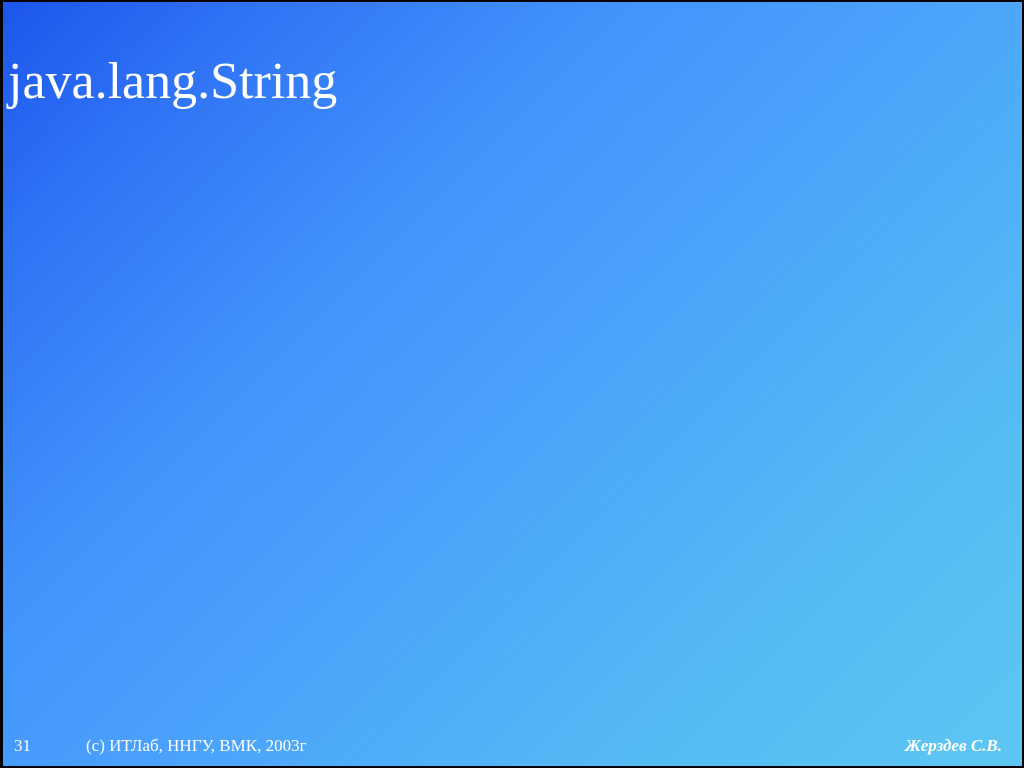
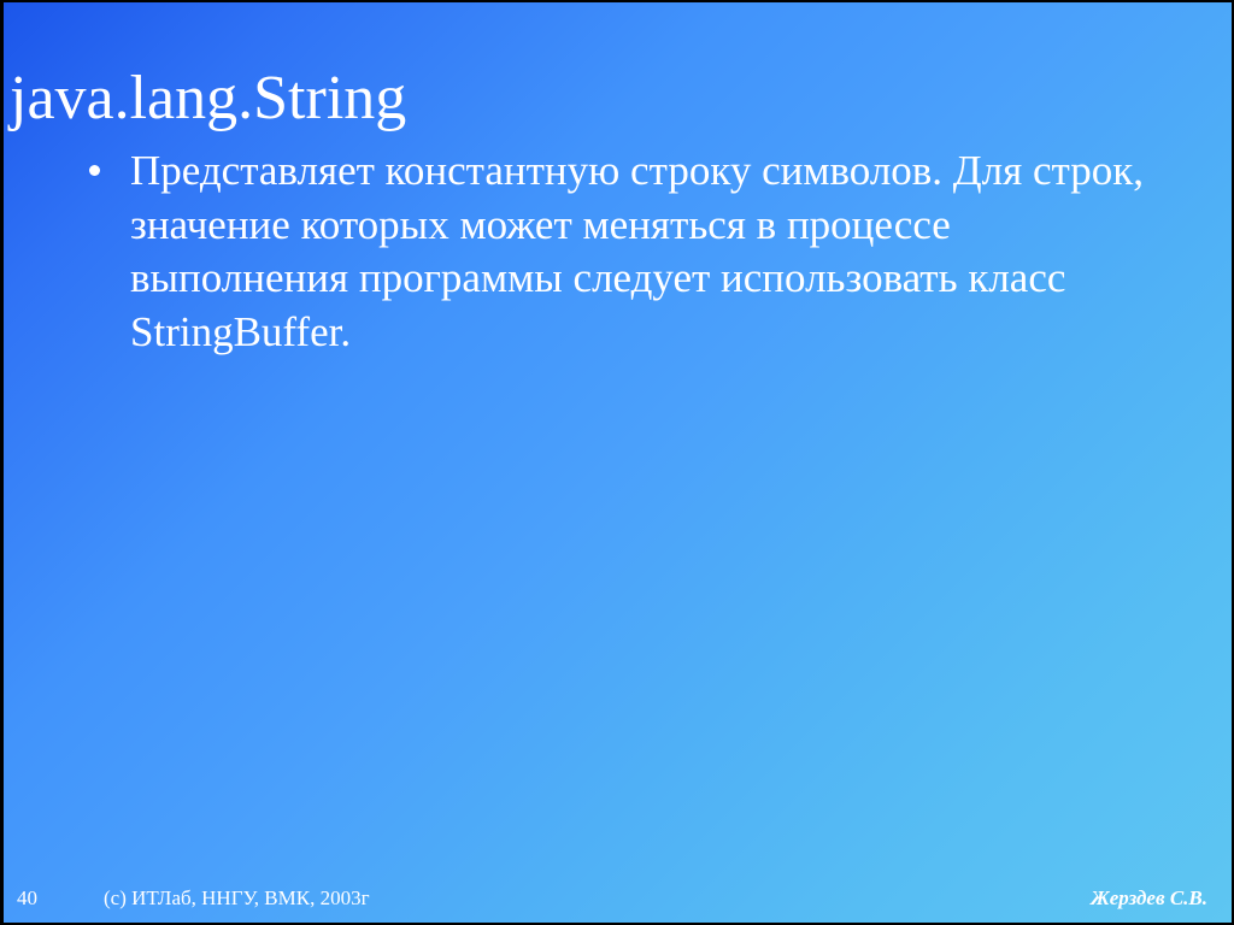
  java.lang.String
+ Представляет константную строку символов. Для строк, значение которых может меняться в процессе выполнения программы следует использовать класс StringBuffer.
- 31
+ 40
  (с) ИТЛаб, ННГУ, ВМК, 2003г
  Жерздев С.В.
